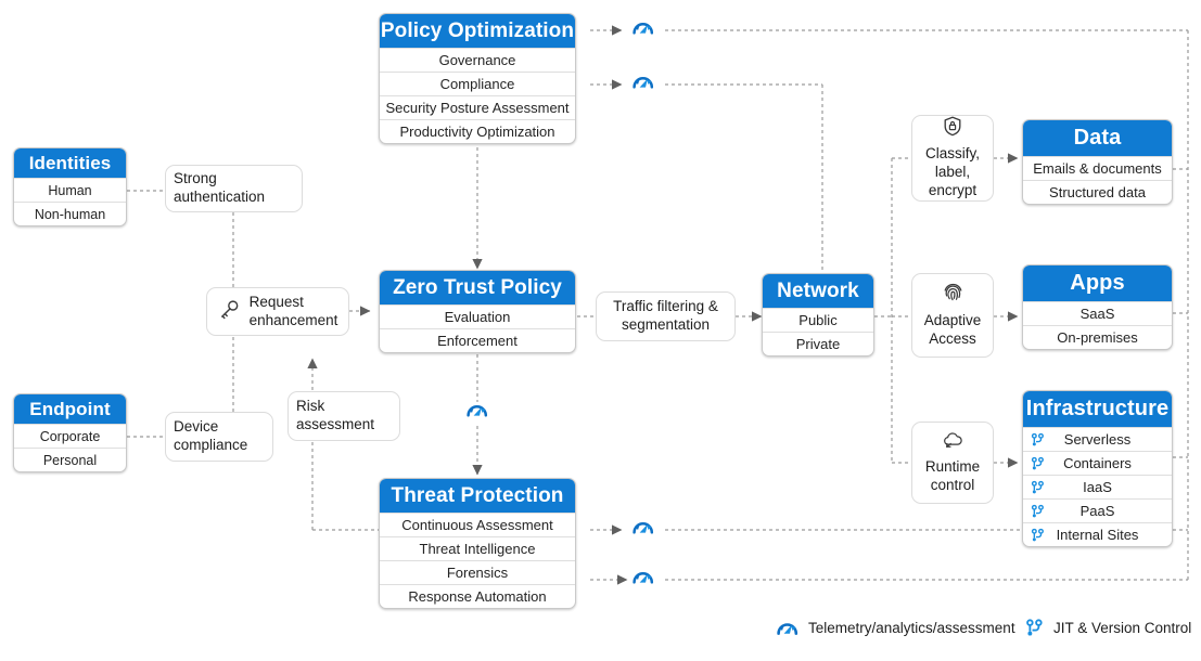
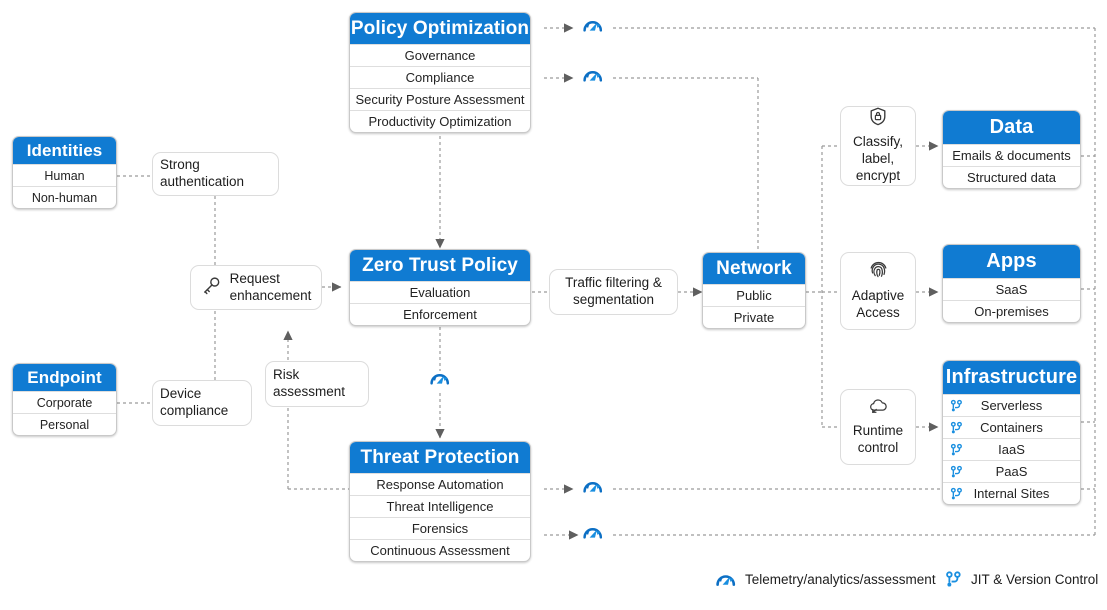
  Identities
  Human
  Non-human
  Endpoint
  Corporate
  Personal
  Strong
  authentication
  Device
  compliance
  Request
  enhancement
  Risk
  assessment
  Policy Optimization
  Governance
  Compliance
  Security Posture Assessment
  Productivity Optimization
  Zero Trust Policy
  Evaluation
  Enforcement
  Threat Protection
- Continuous Assessment
+ Response Automation
  Threat Intelligence
  Forensics
- Response Automation
+ Continuous Assessment
  Traffic filtering &
  segmentation
  Network
  Public
  Private
  Classify,
  label,
  encrypt
  Adaptive
  Access
  Runtime
  control
  Data
  Emails & documents
  Structured data
  Apps
  SaaS
  On-premises
  Infrastructure
  Serverless
  Containers
  IaaS
  PaaS
  Internal Sites
  Telemetry/analytics/assessment
  JIT & Version Control
